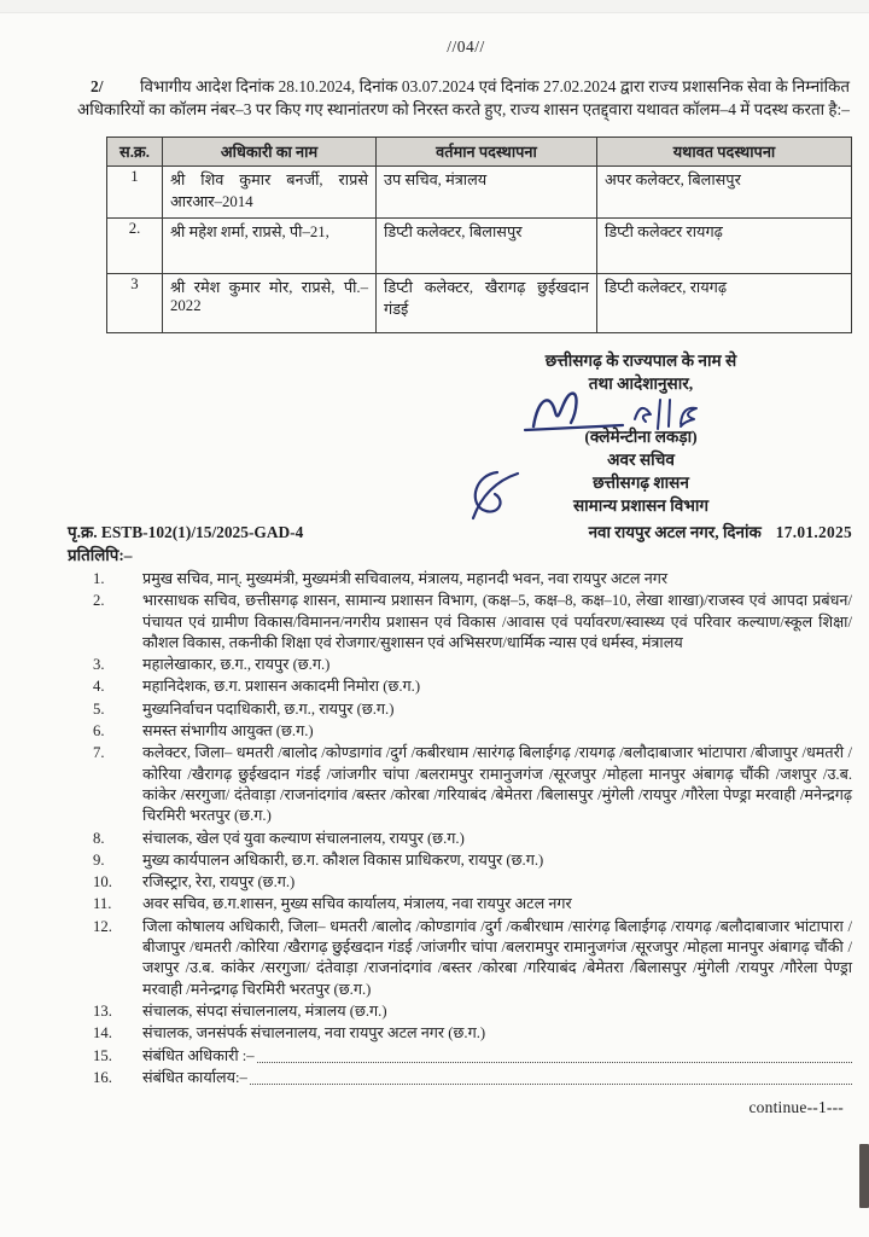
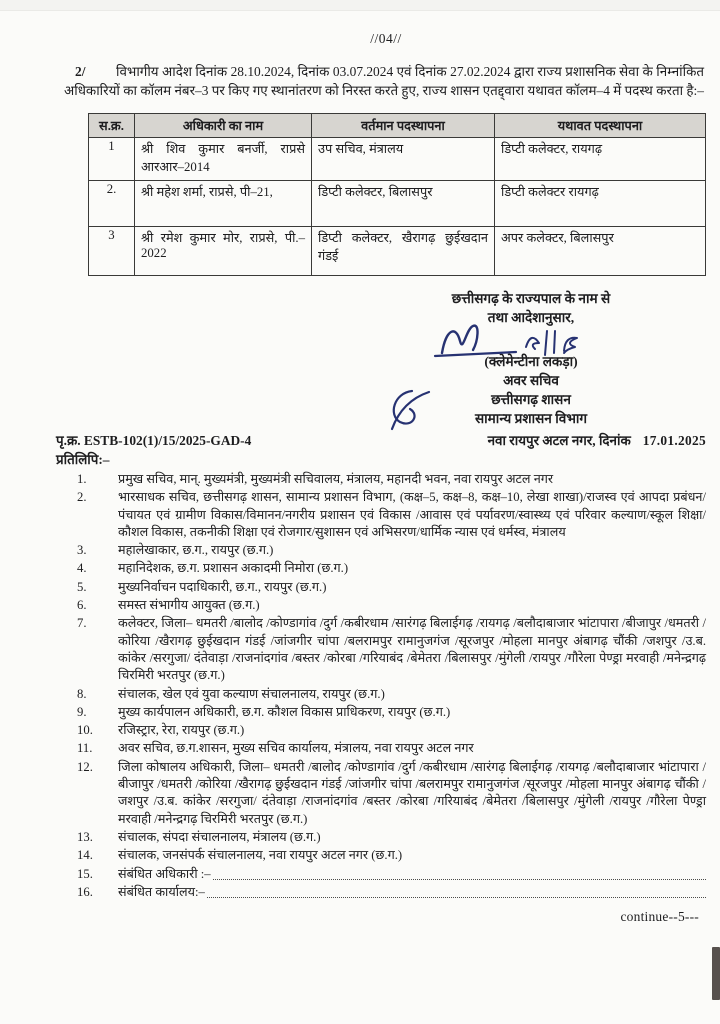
  //04//
  2/ विभागीय आदेश दिनांक 28.10.2024, दिनांक 03.07.2024 एवं दिनांक 27.02.2024 द्वारा राज्य प्रशासनिक सेवा के निम्नांकित अधिकारियों का कॉलम नंबर–3 पर किए गए स्थानांतरण को निरस्त करते हुए, राज्य शासन एतद्द्वारा यथावत कॉलम–4 में पदस्थ करता है:–
  स.क्र.	अधिकारी का नाम	वर्तमान पदस्थापना	यथावत पदस्थापना
- 1	श्री शिव कुमार बनर्जी, राप्रसे आरआर–2014	उप सचिव, मंत्रालय	अपर कलेक्टर, बिलासपुर
+ 1	श्री शिव कुमार बनर्जी, राप्रसे आरआर–2014	उप सचिव, मंत्रालय	डिप्टी कलेक्टर, रायगढ़
  2.	श्री महेश शर्मा, राप्रसे, पी–21,	डिप्टी कलेक्टर, बिलासपुर	डिप्टी कलेक्टर रायगढ़
- 3	श्री रमेश कुमार मोर, राप्रसे, पी.–2022	डिप्टी कलेक्टर, खैरागढ़ छुईखदान गंडई	डिप्टी कलेक्टर, रायगढ़
+ 3	श्री रमेश कुमार मोर, राप्रसे, पी.–2022	डिप्टी कलेक्टर, खैरागढ़ छुईखदान गंडई	अपर कलेक्टर, बिलासपुर
  छत्तीसगढ़ के राज्यपाल के नाम से
  तथा आदेशानुसार,
  (क्लेमेन्टीना लकड़ा)
  अवर सचिव
  छत्तीसगढ़ शासन
  सामान्य प्रशासन विभाग
  पृ.क्र. ESTB-102(1)/15/2025-GAD-4
  नवा रायपुर अटल नगर, दिनांक 17.01.2025
  प्रतिलिपि:–
  1.
  प्रमुख सचिव, मान्. मुख्यमंत्री, मुख्यमंत्री सचिवालय, मंत्रालय, महानदी भवन, नवा रायपुर अटल नगर
  2.
  भारसाधक सचिव, छत्तीसगढ़ शासन, सामान्य प्रशासन विभाग, (कक्ष–5, कक्ष–8, कक्ष–10, लेखा शाखा)/राजस्व एवं आपदा प्रबंधन/पंचायत एवं ग्रामीण विकास/विमानन/नगरीय प्रशासन एवं विकास /आवास एवं पर्यावरण/स्वास्थ्य एवं परिवार कल्याण/स्कूल शिक्षा/ कौशल विकास, तकनीकी शिक्षा एवं रोजगार/सुशासन एवं अभिसरण/धार्मिक न्यास एवं धर्मस्व, मंत्रालय
  3.
  महालेखाकार, छ.ग., रायपुर (छ.ग.)
  4.
  महानिदेशक, छ.ग. प्रशासन अकादमी निमोरा (छ.ग.)
  5.
  मुख्यनिर्वाचन पदाधिकारी, छ.ग., रायपुर (छ.ग.)
  6.
  समस्त संभागीय आयुक्त (छ.ग.)
  7.
  कलेक्टर, जिला– धमतरी /बालोद /कोण्डागांव /दुर्ग /कबीरधाम /सारंगढ़ बिलाईगढ़ /रायगढ़ /बलौदाबाजार भांटापारा /बीजापुर /धमतरी /कोरिया /खैरागढ़ छुईखदान गंडई /जांजगीर चांपा /बलरामपुर रामानुजगंज /सूरजपुर /मोहला मानपुर अंबागढ़ चौंकी /जशपुर /उ.ब. कांकेर /सरगुजा/ दंतेवाड़ा /राजनांदगांव /बस्तर /कोरबा /गरियाबंद /बेमेतरा /बिलासपुर /मुंगेली /रायपुर /गौरेला पेण्ड्रा मरवाही /मनेन्द्रगढ़ चिरमिरी भरतपुर (छ.ग.)
  8.
  संचालक, खेल एवं युवा कल्याण संचालनालय, रायपुर (छ.ग.)
  9.
  मुख्य कार्यपालन अधिकारी, छ.ग. कौशल विकास प्राधिकरण, रायपुर (छ.ग.)
  10.
  रजिस्ट्रार, रेरा, रायपुर (छ.ग.)
  11.
  अवर सचिव, छ.ग.शासन, मुख्य सचिव कार्यालय, मंत्रालय, नवा रायपुर अटल नगर
  12.
  जिला कोषालय अधिकारी, जिला– धमतरी /बालोद /कोण्डागांव /दुर्ग /कबीरधाम /सारंगढ़ बिलाईगढ़ /रायगढ़ /बलौदाबाजार भांटापारा /बीजापुर /धमतरी /कोरिया /खैरागढ़ छुईखदान गंडई /जांजगीर चांपा /बलरामपुर रामानुजगंज /सूरजपुर /मोहला मानपुर अंबागढ़ चौंकी /जशपुर /उ.ब. कांकेर /सरगुजा/ दंतेवाड़ा /राजनांदगांव /बस्तर /कोरबा /गरियाबंद /बेमेतरा /बिलासपुर /मुंगेली /रायपुर /गौरेला पेण्ड्रा मरवाही /मनेन्द्रगढ़ चिरमिरी भरतपुर (छ.ग.)
  13.
  संचालक, संपदा संचालनालय, मंत्रालय (छ.ग.)
  14.
  संचालक, जनसंपर्क संचालनालय, नवा रायपुर अटल नगर (छ.ग.)
  15.
  संबंधित अधिकारी :–
  16.
  संबंधित कार्यालय:–
- continue--1---
+ continue--5---
